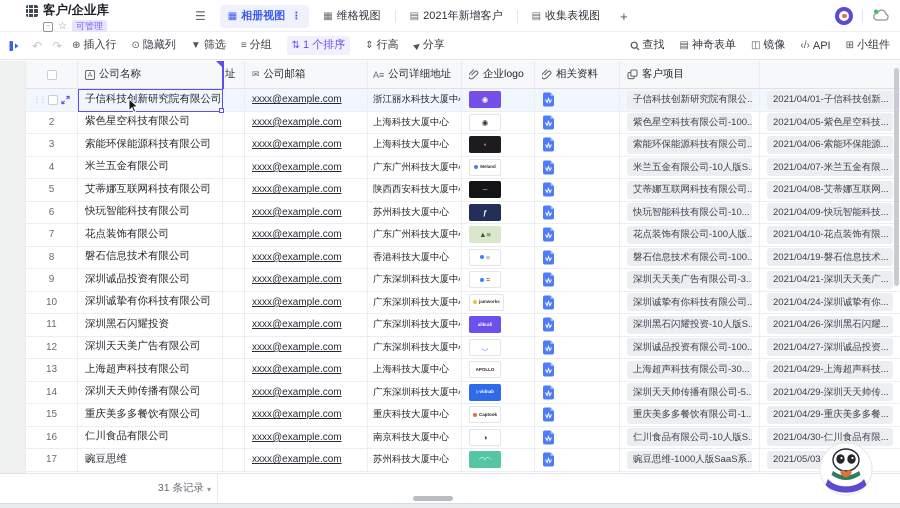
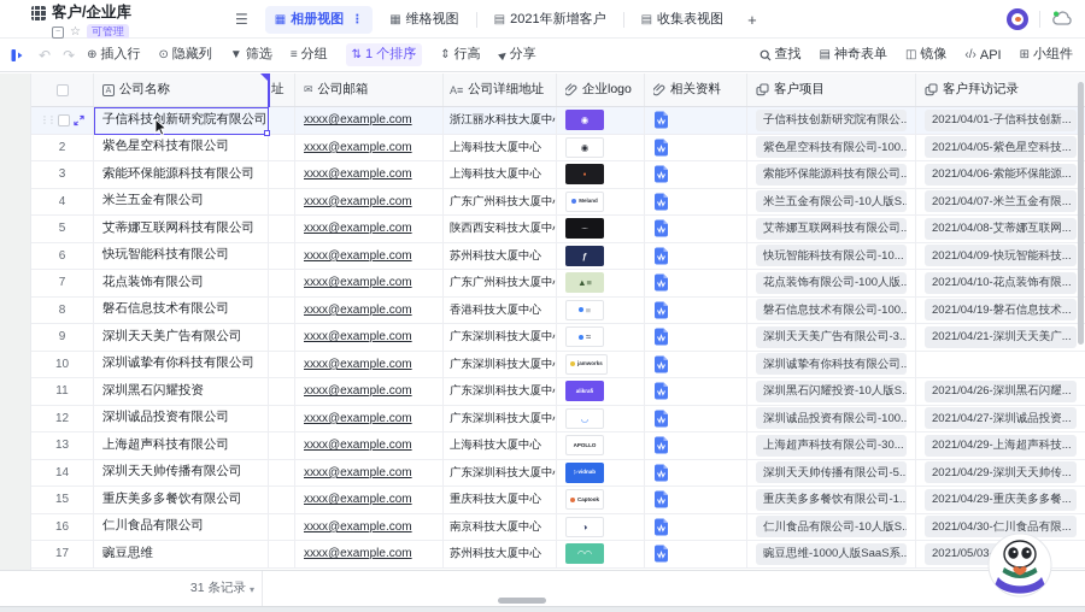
  客户/企业库
  ☆
  可管理
  ☰
  ▦
  相册视图
  ⋮
  ▦
  维格视图
  ▤
  2021年新增客户
  ▤
  收集表视图
  +
  ↶
  ↷
  ⊕
  插入行
  ⊙
  隐藏列
  ▼
  筛选
  ≡
  分组
  ⇅
  1 个排序
  ⇕
  行高
  分享
  查找
  ▤
  神奇表单
  ◫
  镜像
  ‹/›
  API
  ⊞
  小组件
  公司名称
  址
  ✉
  公司邮箱
  A≡
  公司详细地址
  企业logo
  相关资料
  客户项目
+ 客户拜访记录
  ⋮⋮
  子信科技创新研究院有限公司
  xxxx@example.com
  浙江丽水科技大厦中
  ◉
  子信科技创新研究院有限公..
  2021/04/01-子信科技创新...
  2
  紫色星空科技有限公司
  xxxx@example.com
  上海科技大厦中心
  ◉
  紫色星空科技有限公司-100..
  2021/04/05-紫色星空科技...
  3
  索能环保能源科技有限公司
  xxxx@example.com
  上海科技大厦中心
  ▪
  索能环保能源科技有限公司..
  2021/04/06-索能环保能源...
  4
  米兰五金有限公司
  xxxx@example.com
  广东广州科技大厦中
  米兰五金有限公司-10人版S.
  2021/04/07-米兰五金有限...
  5
  艾蒂娜互联网科技有限公司
  xxxx@example.com
  陕西西安科技大厦中
  艾蒂娜互联网科技有限公司..
  2021/04/08-艾蒂娜互联网...
  6
  快玩智能科技有限公司
  xxxx@example.com
  苏州科技大厦中心
  ƒ
  快玩智能科技有限公司-10...
  2021/04/09-快玩智能科技...
  7
  花点装饰有限公司
  xxxx@example.com
  广东广州科技大厦中
  ▲≡
  花点装饰有限公司-100人版..
  2021/04/10-花点装饰有限...
  8
  磐石信息技术有限公司
  xxxx@example.com
  香港科技大厦中心
  ≡
  磐石信息技术有限公司-100..
  2021/04/19-磐石信息技术...
  9
- 深圳诚品投资有限公司
+ 深圳天天美广告有限公司
  xxxx@example.com
  广东深圳科技大厦中
  ≈
  深圳天天美广告有限公司-3..
  2021/04/21-深圳天天美广...
  10
  深圳诚挚有你科技有限公司
  xxxx@example.com
  广东深圳科技大厦中
  深圳诚挚有你科技有限公司..
- 2021/04/24-深圳诚挚有你...
  11
  深圳黑石闪耀投资
  xxxx@example.com
  广东深圳科技大厦中
  深圳黑石闪耀投资-10人版S.
  2021/04/26-深圳黑石闪耀...
  12
- 深圳天天美广告有限公司
+ 深圳诚品投资有限公司
  xxxx@example.com
  广东深圳科技大厦中
  ◡
  深圳诚品投资有限公司-100..
  2021/04/27-深圳诚品投资...
  13
  上海超声科技有限公司
  xxxx@example.com
  上海科技大厦中心
  上海超声科技有限公司-30...
  2021/04/29-上海超声科技...
  14
  深圳天天帅传播有限公司
  xxxx@example.com
  广东深圳科技大厦中
  深圳天天帅传播有限公司-5..
  2021/04/29-深圳天天帅传...
  15
  重庆美多多餐饮有限公司
  xxxx@example.com
  重庆科技大厦中心
  重庆美多多餐饮有限公司-1..
  2021/04/29-重庆美多多餐...
  16
  仁川食品有限公司
  xxxx@example.com
  南京科技大厦中心
  ◑
  仁川食品有限公司-10人版S.
  2021/04/30-仁川食品有限...
  17
  豌豆思维
  xxxx@example.com
  苏州科技大厦中心
  ◠◠
  豌豆思维-1000人版SaaS系..
  31 条记录
  ▾
